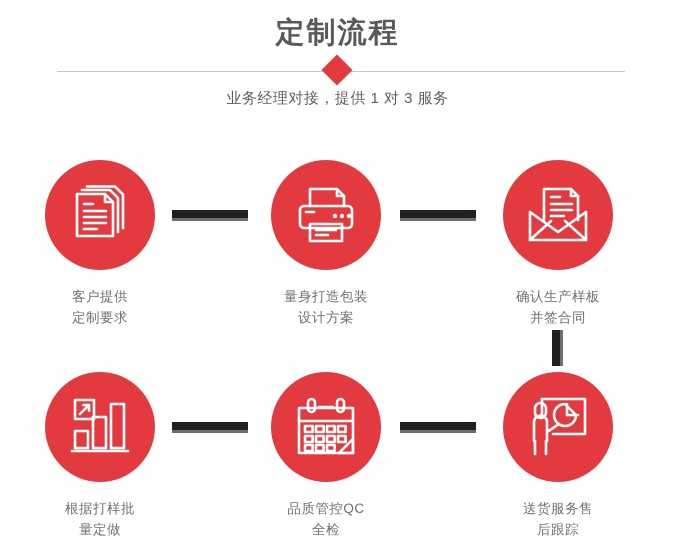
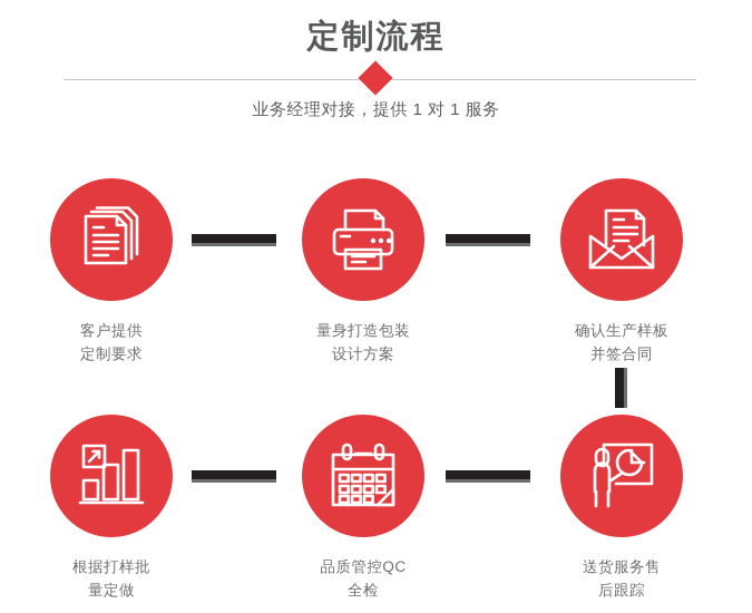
  定制流程
- 业务经理对接，提供 1 对 3 服务
+ 业务经理对接，提供 1 对 1 服务
  客户提供
  定制要求
  量身打造包装
  设计方案
  确认生产样板
  并签合同
  根据打样批
  量定做
  品质管控QC
  全检
  送货服务售
  后跟踪
